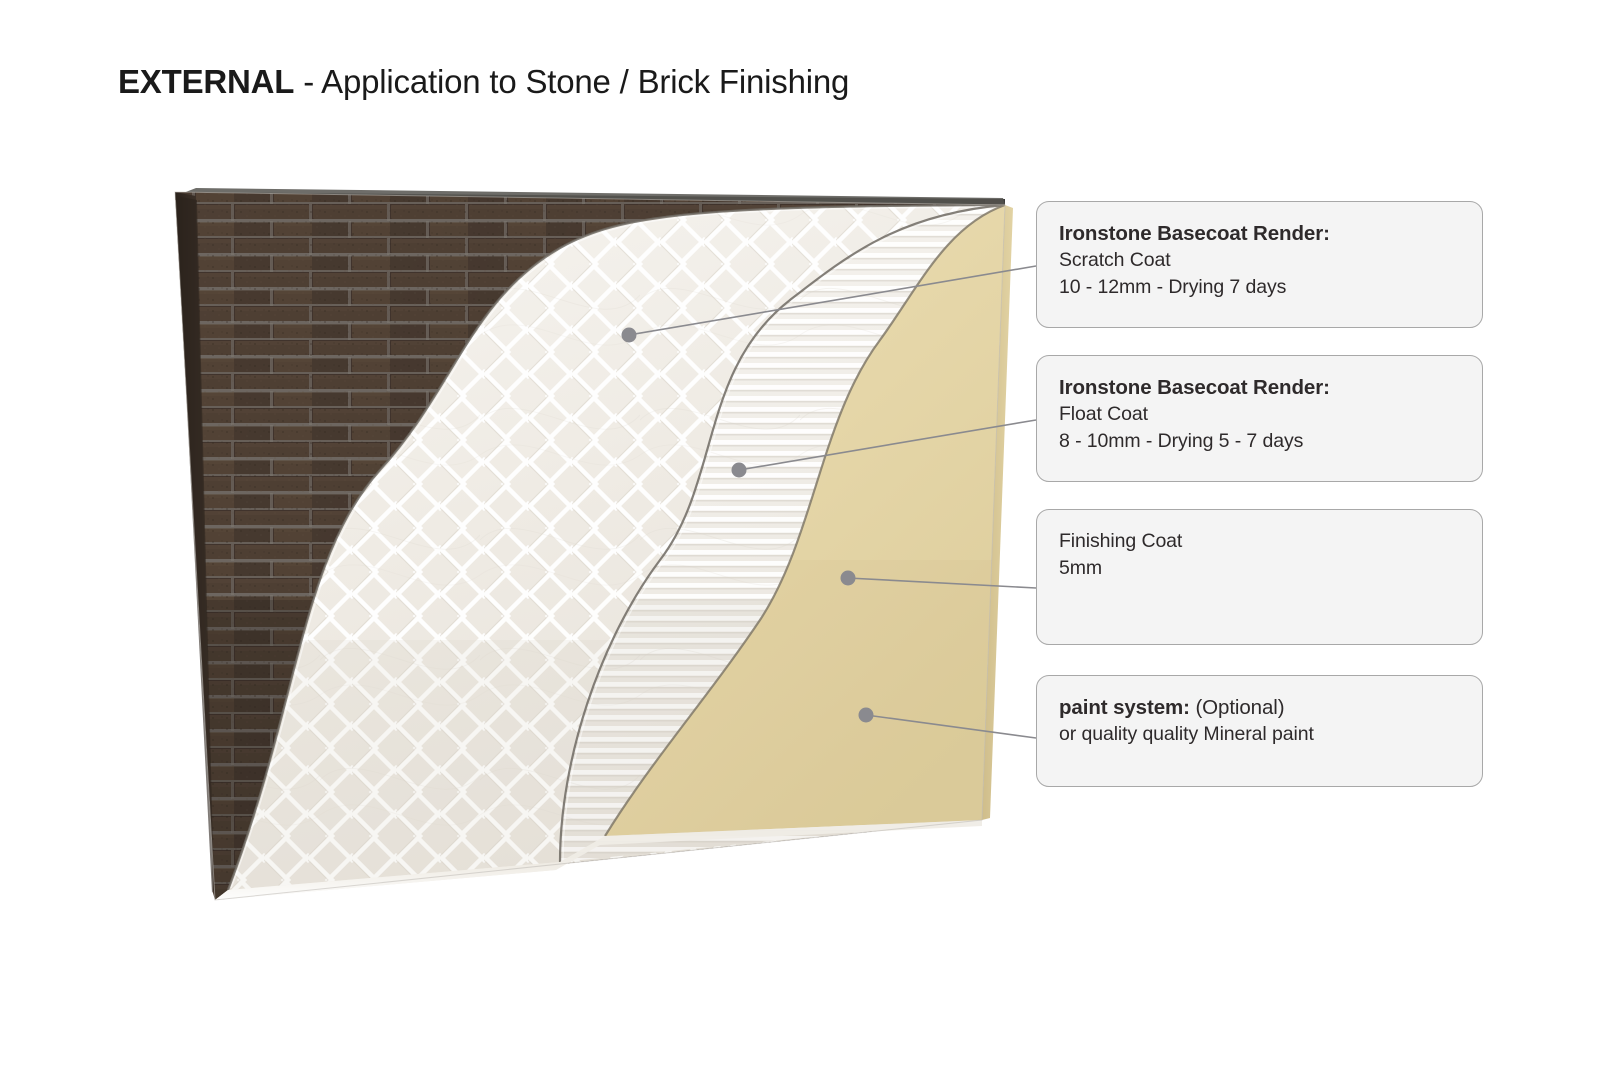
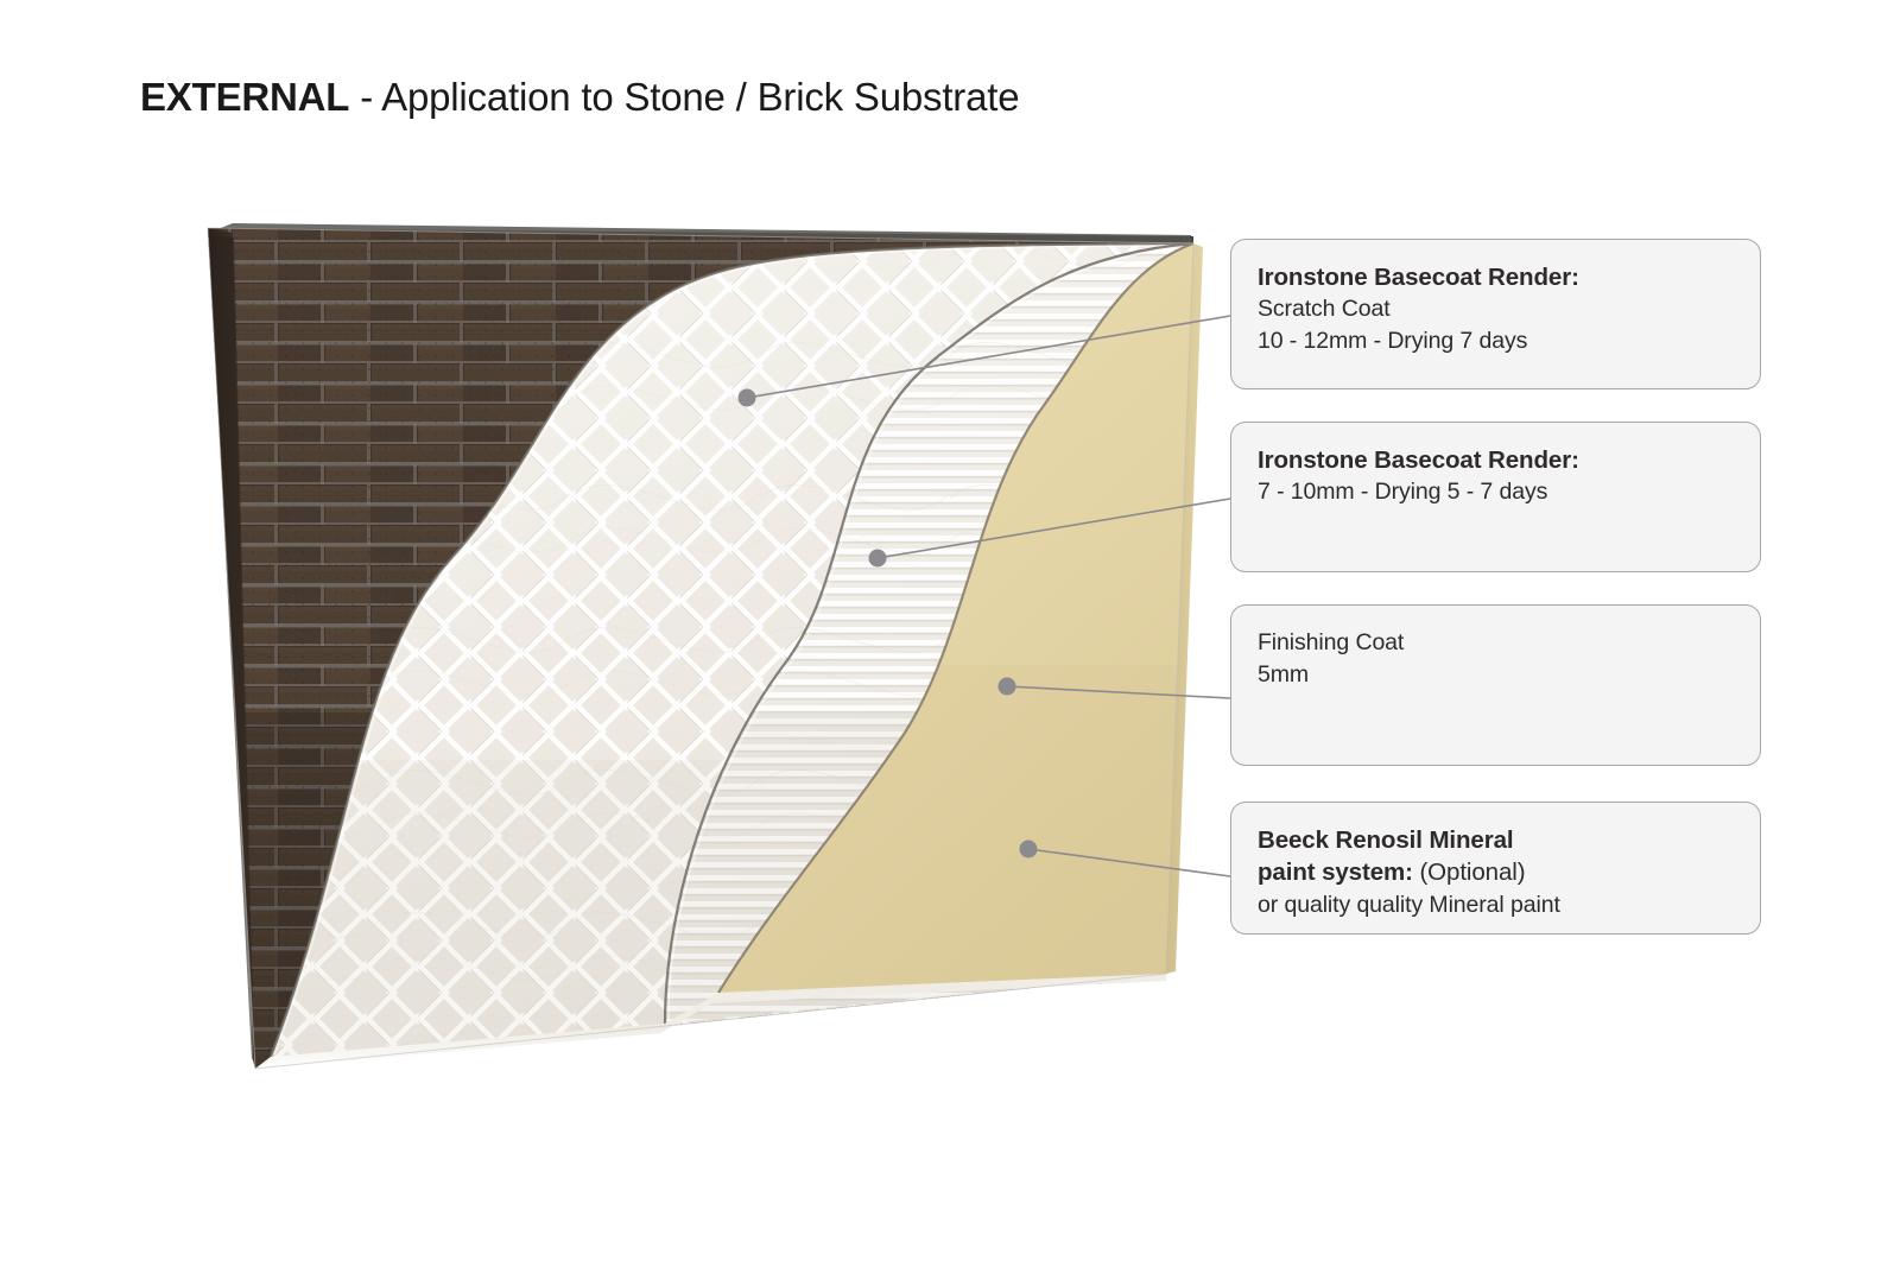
- EXTERNAL - Application to Stone / Brick Finishing
+ EXTERNAL - Application to Stone / Brick Substrate
  Ironstone Basecoat Render:
  Scratch Coat
  10 - 12mm - Drying 7 days
  Ironstone Basecoat Render:
- Float Coat
- 8 - 10mm - Drying 5 - 7 days
+ 7 - 10mm - Drying 5 - 7 days
  Finishing Coat
  5mm
+ Beeck Renosil Mineral
  paint system: (Optional)
  or quality quality Mineral paint
